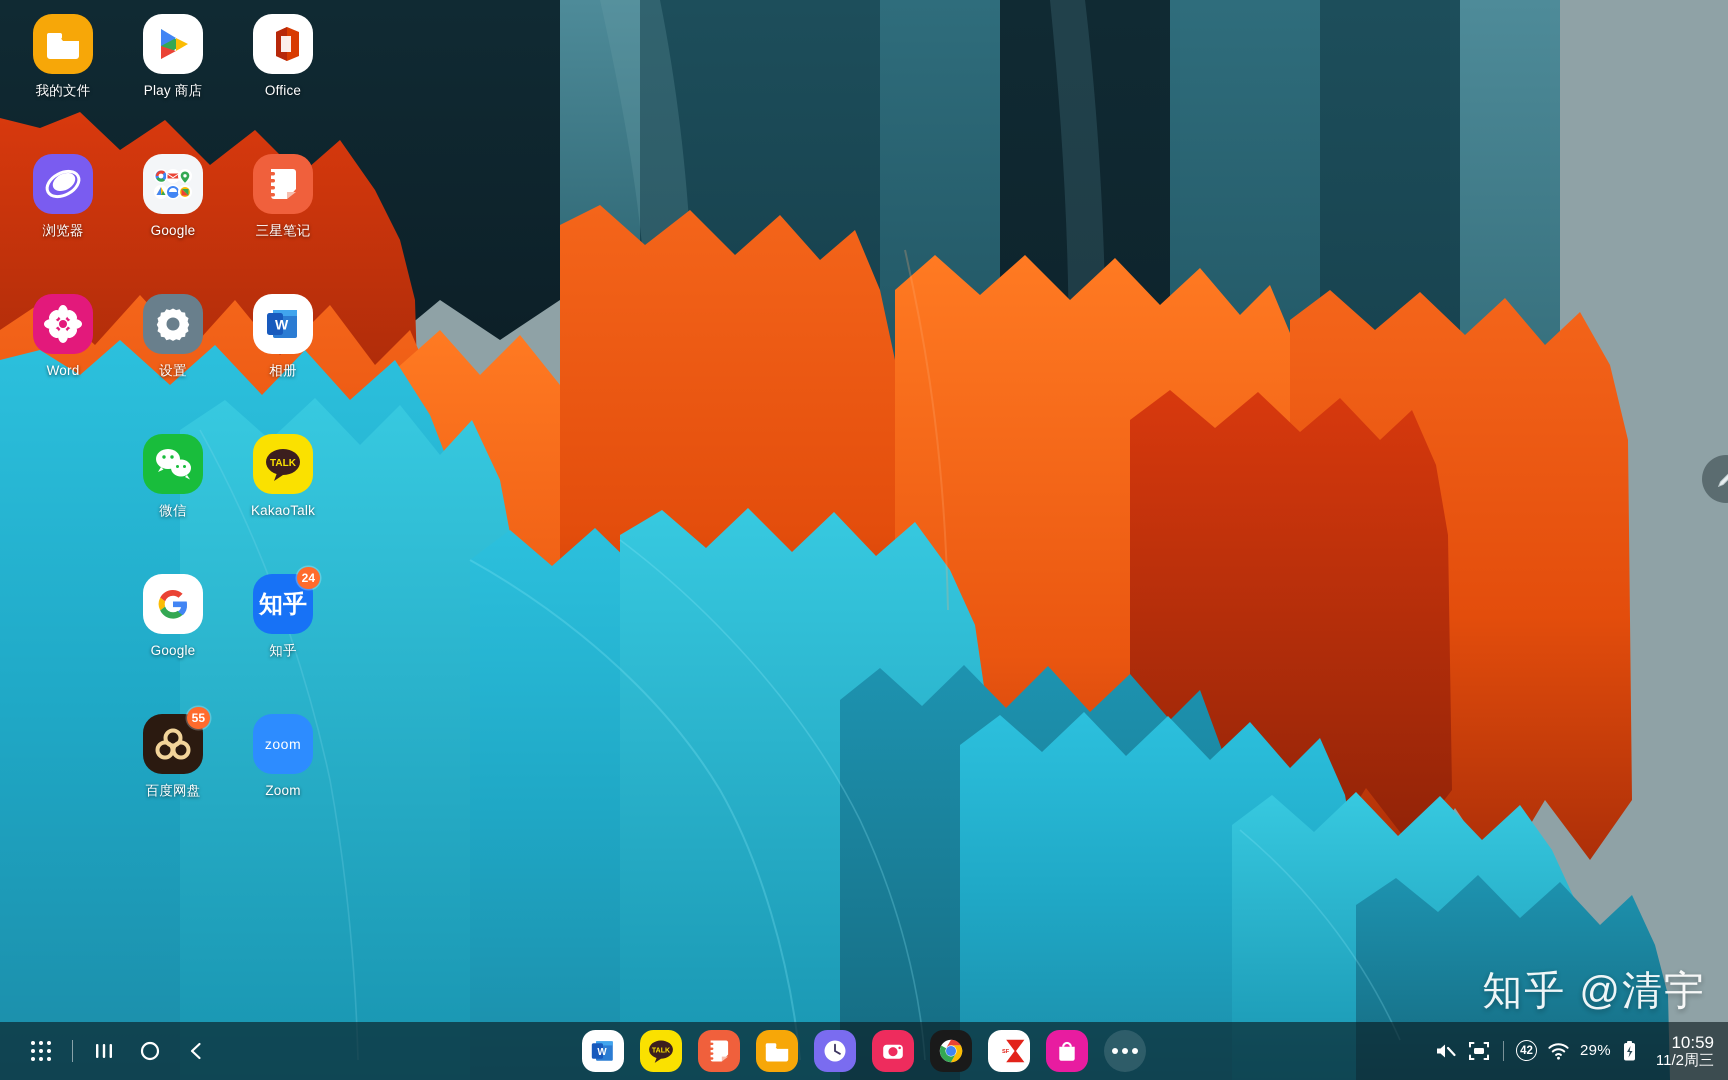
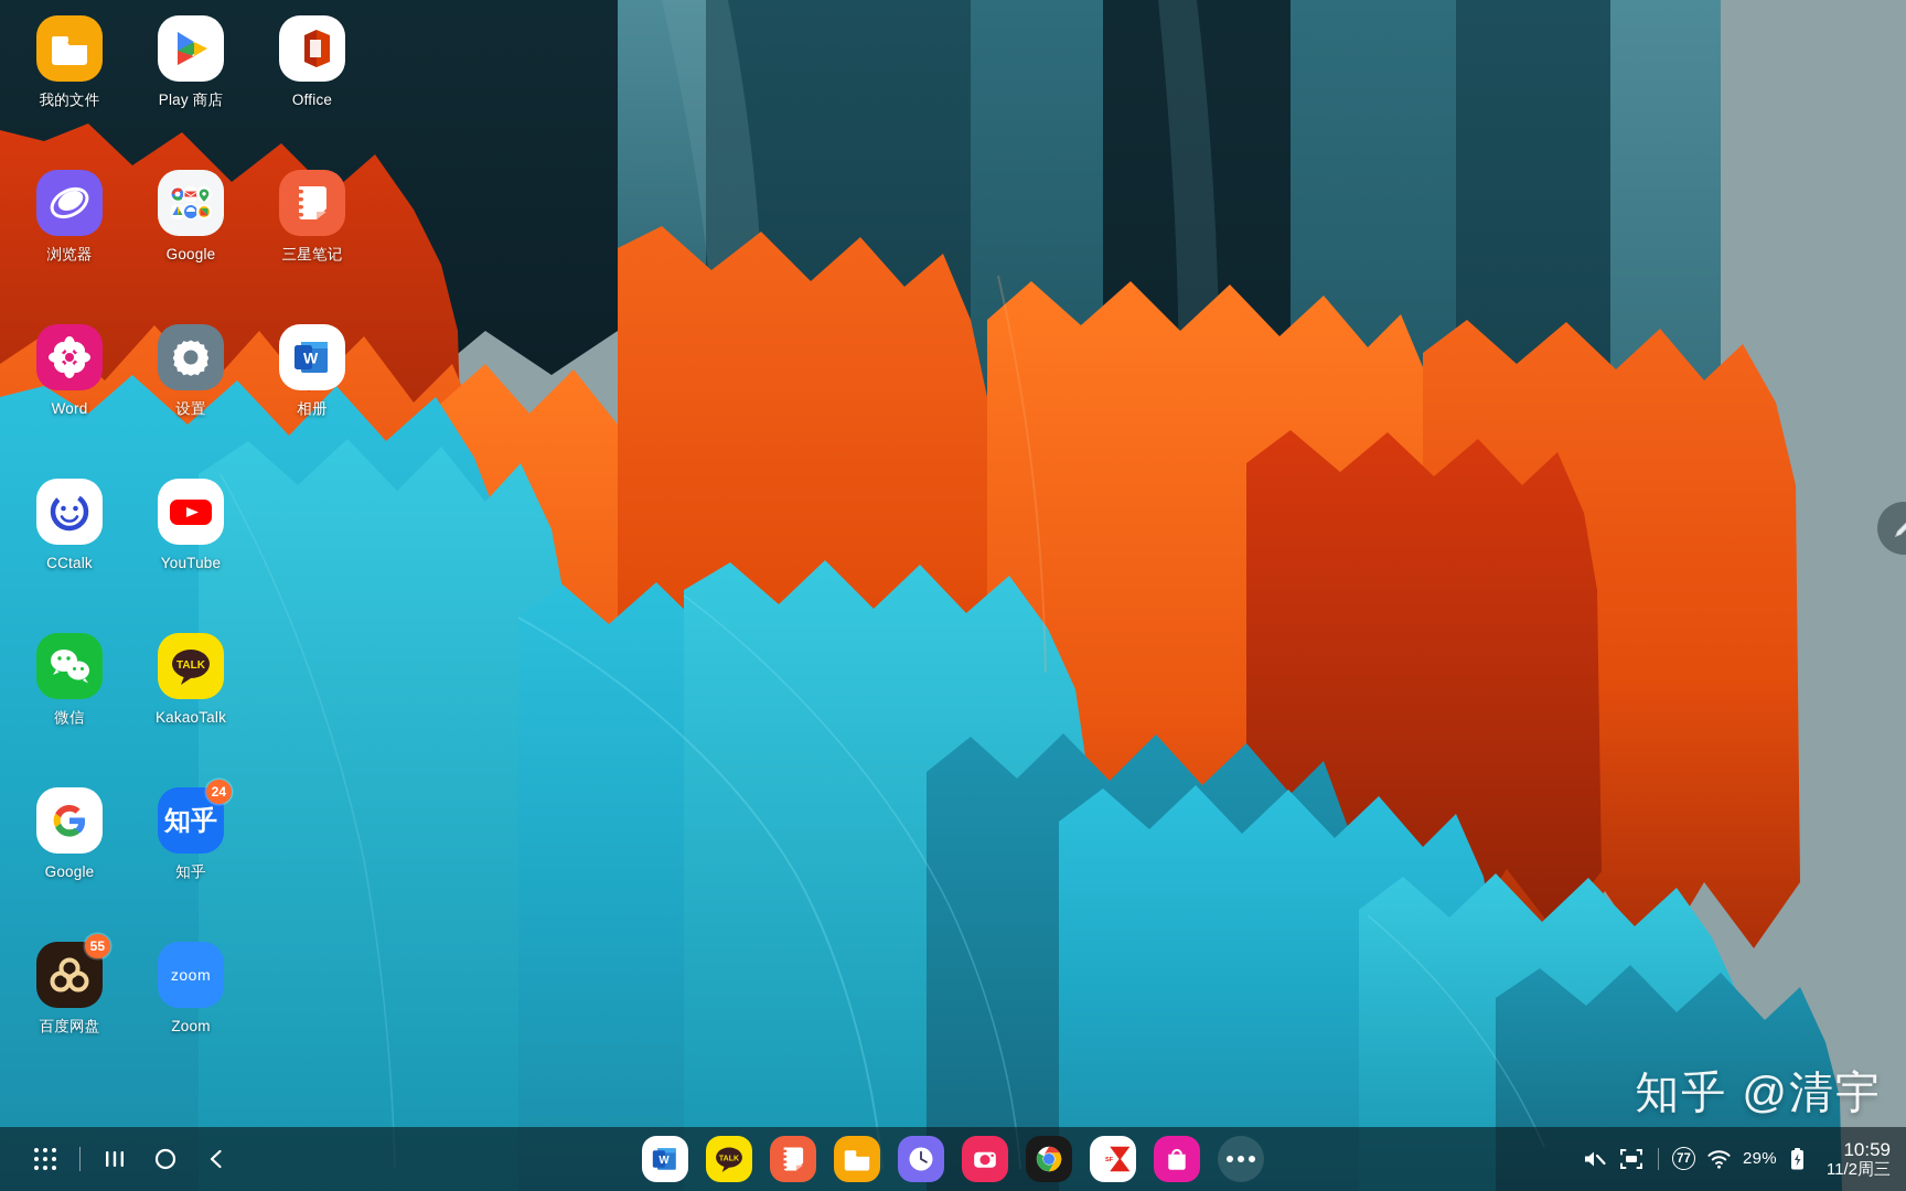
  我的文件
  Play 商店
  Office
  浏览器
  Google
  三星笔记
  Word
  设置
  W
  相册
+ CCtalk
+ YouTube
  微信
  TALK
  KakaoTalk
  Google
  知乎
  24
  知乎
  55
  百度网盘
  zoom
  Zoom
  知乎 @清宇
  W
- 42
+ 77
  29%
  10:59
  11/2周三
